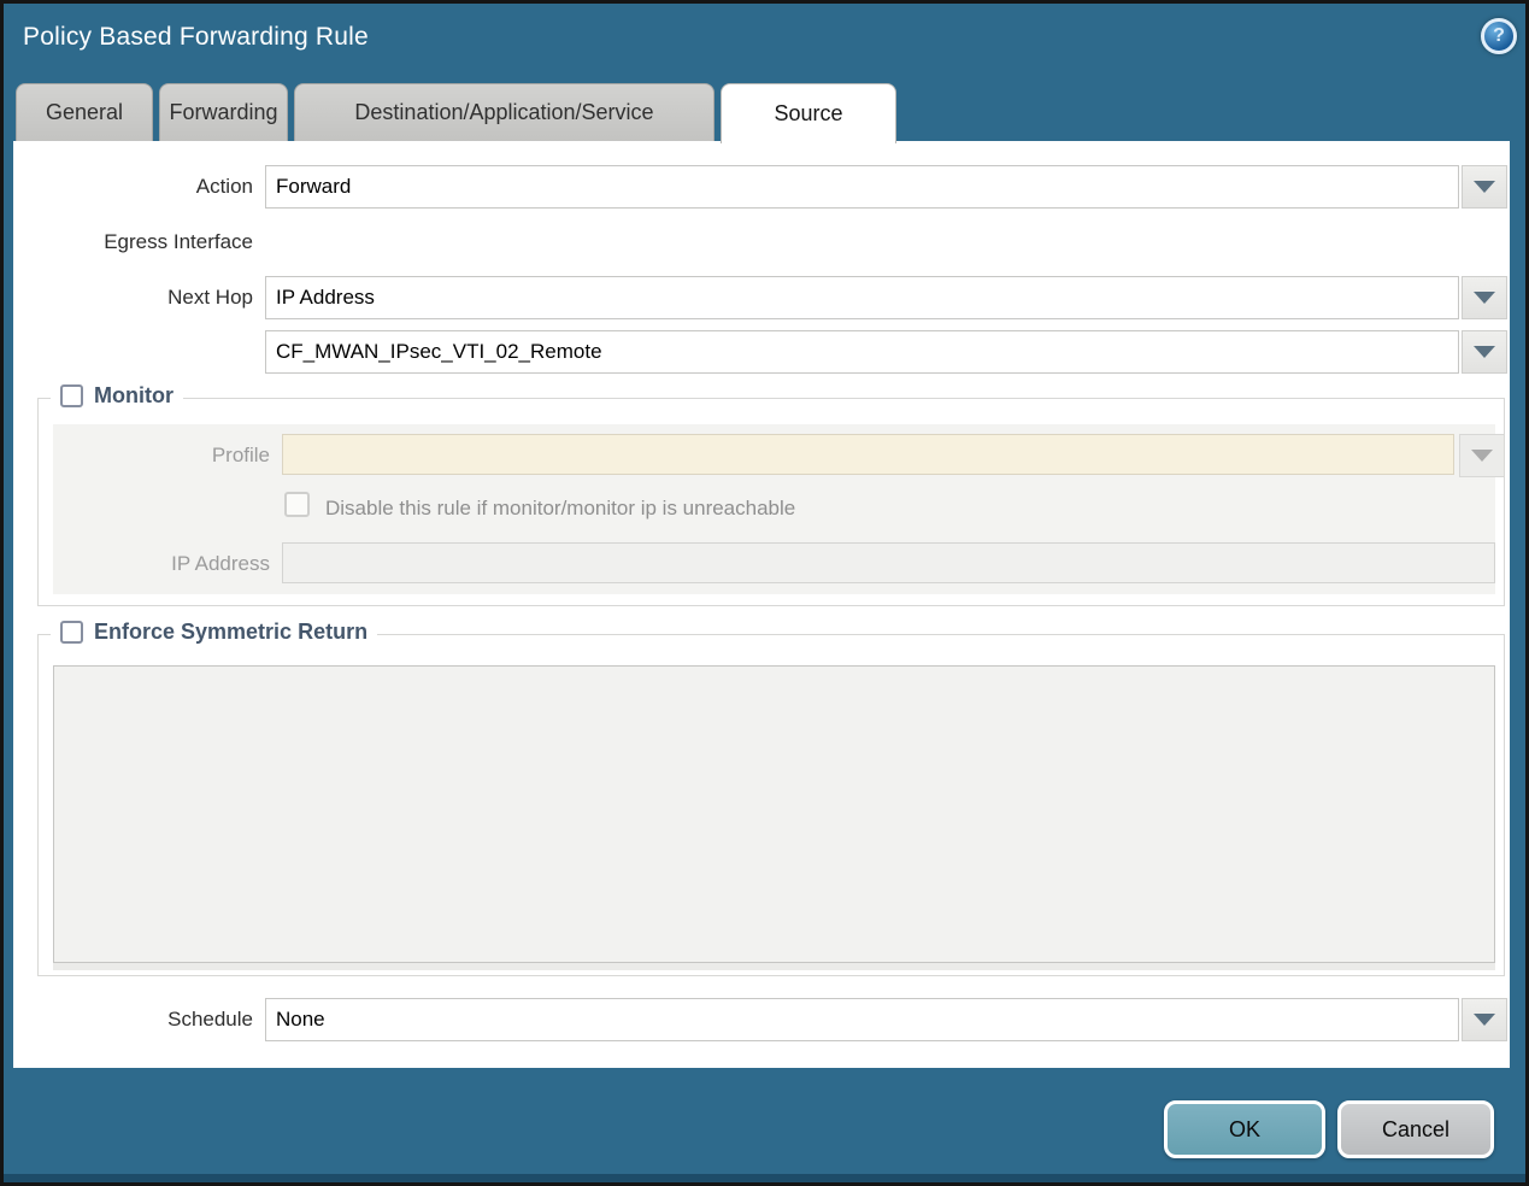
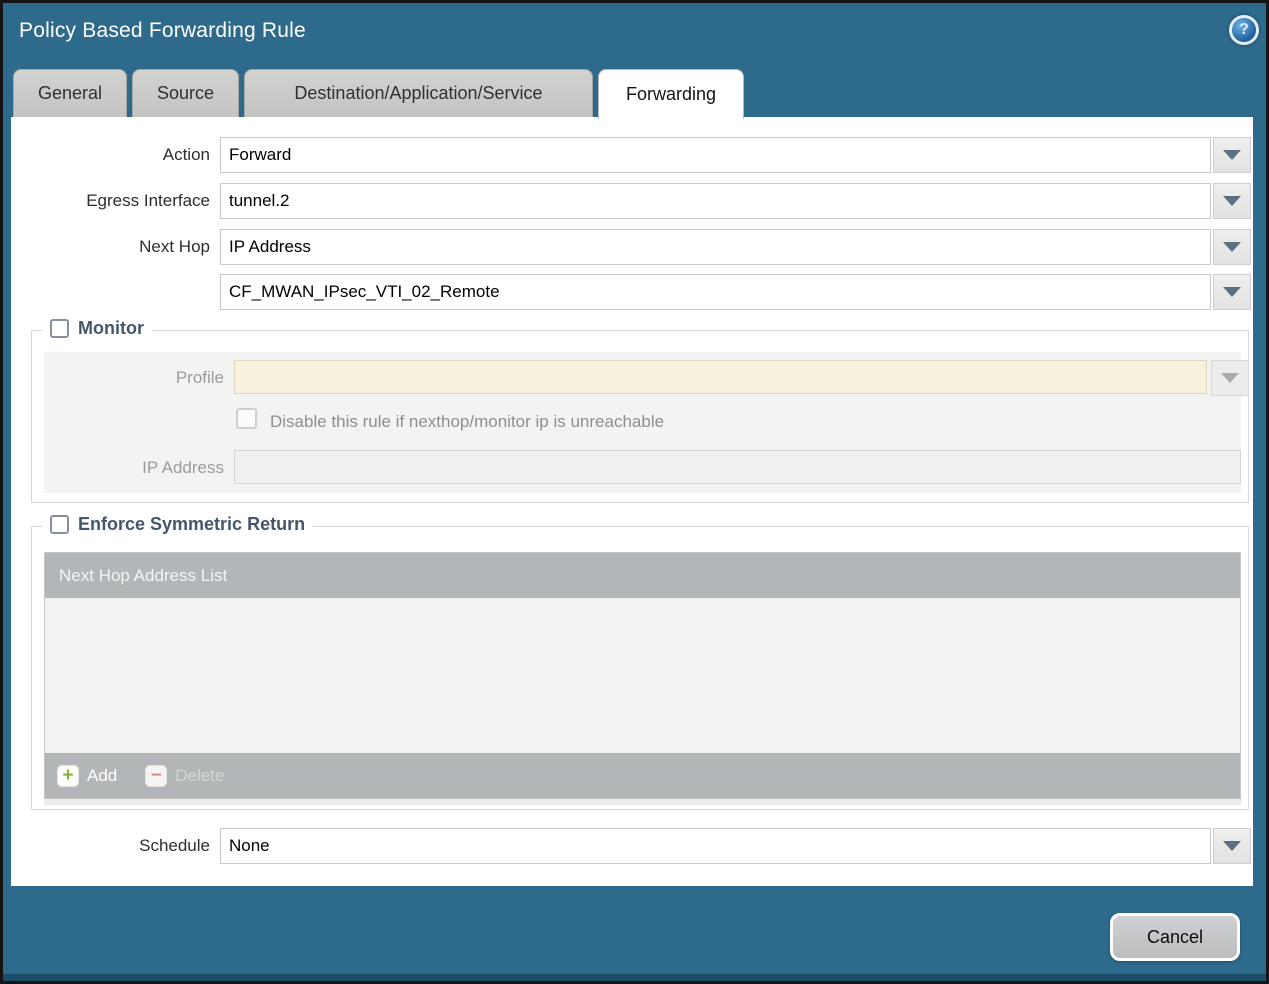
  Policy Based Forwarding Rule
  ?
  General
- Forwarding
+ Source
  Destination/Application/Service
- Source
+ Forwarding
  Action
  Forward
  Egress Interface
+ tunnel.2
  Next Hop
  IP Address
  CF_MWAN_IPsec_VTI_02_Remote
  Monitor
  Profile
- Disable this rule if monitor/monitor ip is unreachable
+ Disable this rule if nexthop/monitor ip is unreachable
  IP Address
  Enforce Symmetric Return
+ Next Hop Address List
+ +
+ Add
+ −
+ Delete
  Schedule
  None
- OK
  Cancel
